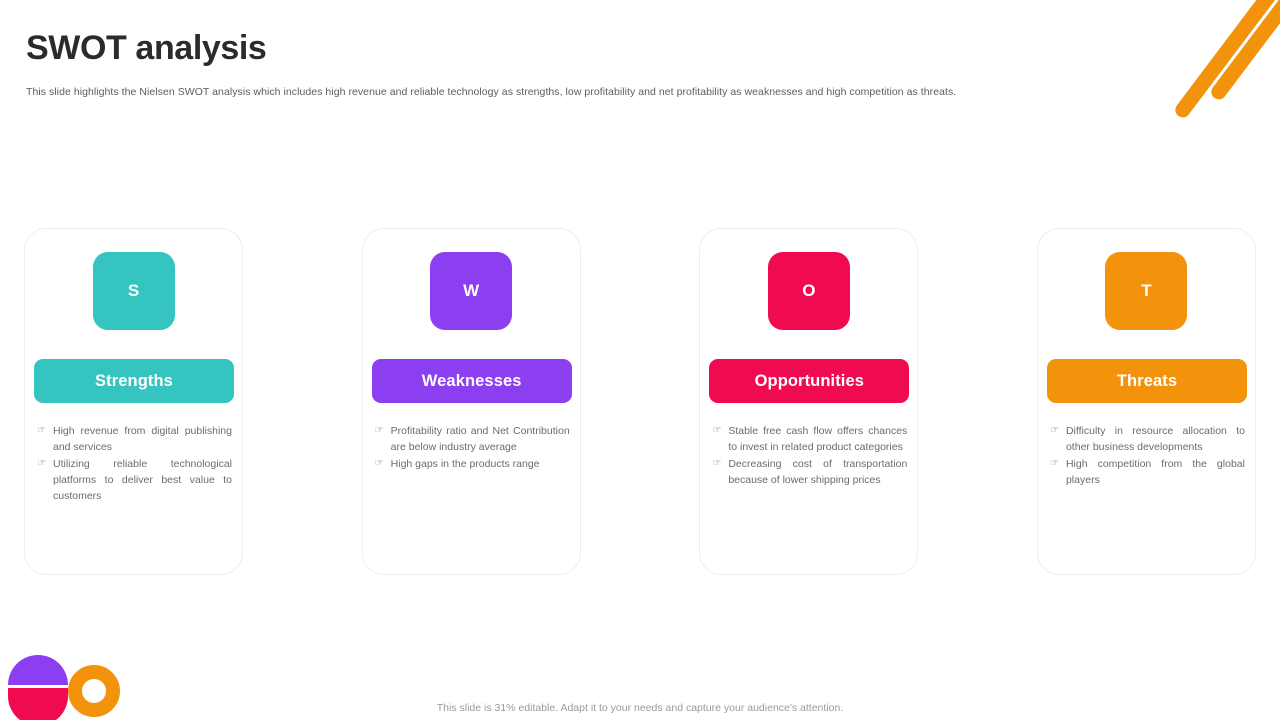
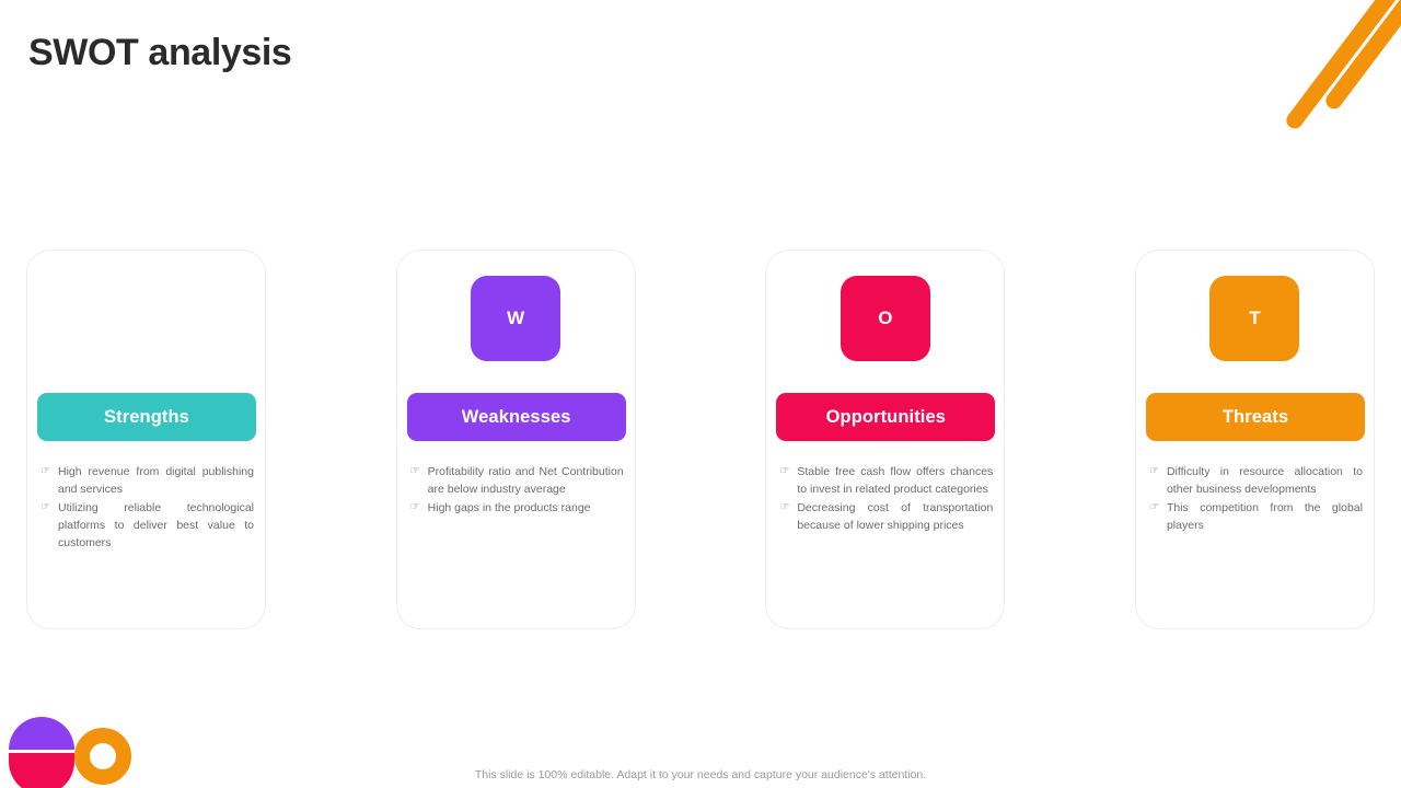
  SWOT analysis
- This slide highlights the Nielsen SWOT analysis which includes high revenue and reliable technology as strengths, low profitability and net profitability as weaknesses and high competition as threats.
- S
  Strengths
  ☞
  High revenue from digital publishing and services
  ☞
  Utilizing reliable technological platforms to deliver best value to customers
  W
  Weaknesses
  ☞
  Profitability ratio and Net Contribution are below industry average
  ☞
  High gaps in the products range
  O
  Opportunities
  ☞
  Stable free cash flow offers chances to invest in related product categories
  ☞
  Decreasing cost of transportation because of lower shipping prices
  T
  Threats
  ☞
  Difficulty in resource allocation to other business developments
  ☞
- High competition from the global players
+ This competition from the global players
- This slide is 31% editable. Adapt it to your needs and capture your audience's attention.
+ This slide is 100% editable. Adapt it to your needs and capture your audience's attention.
